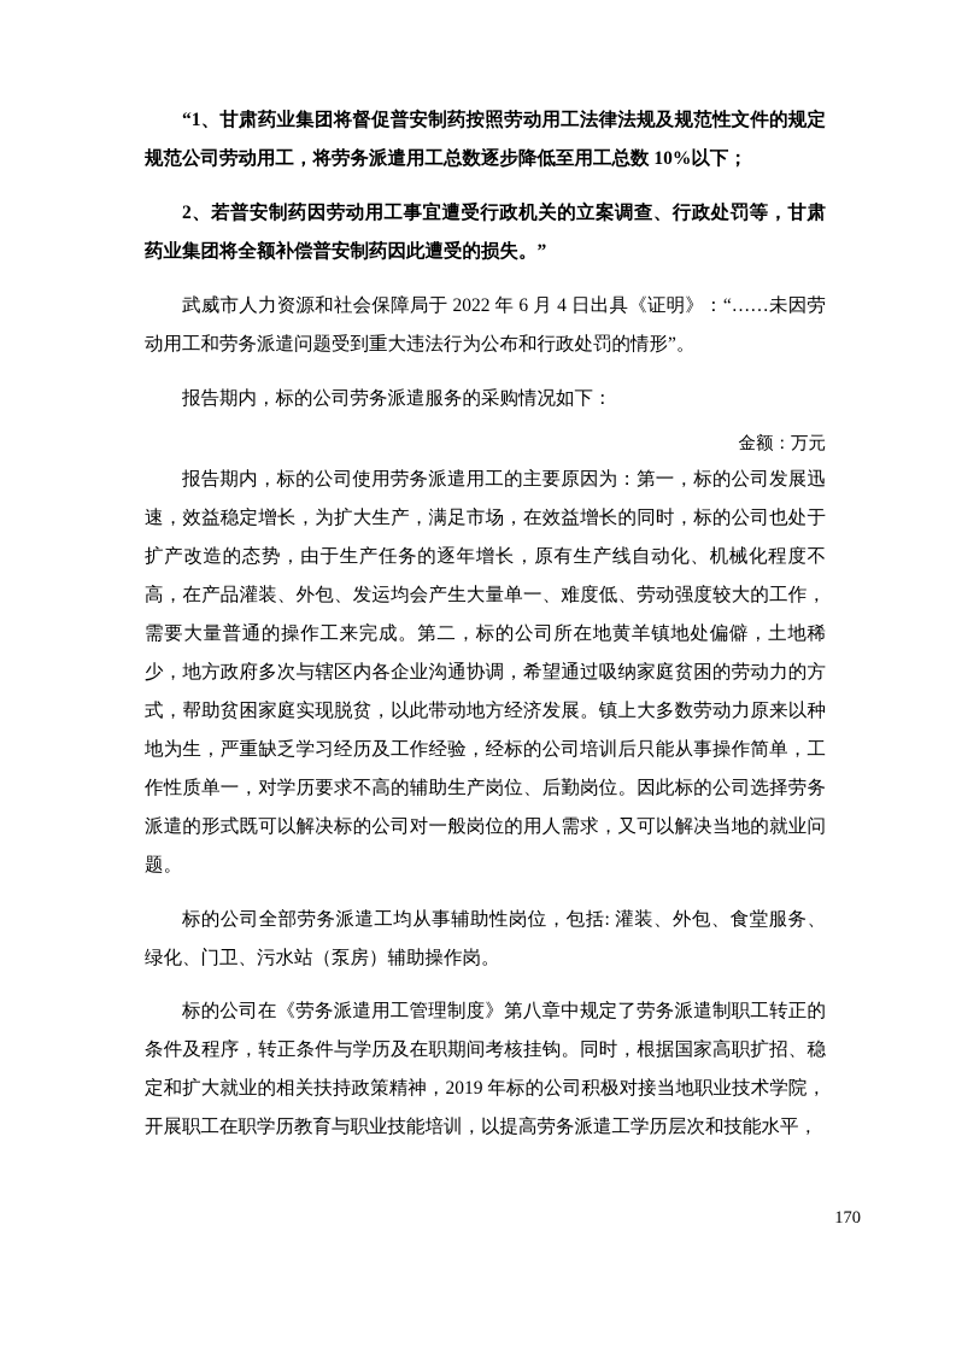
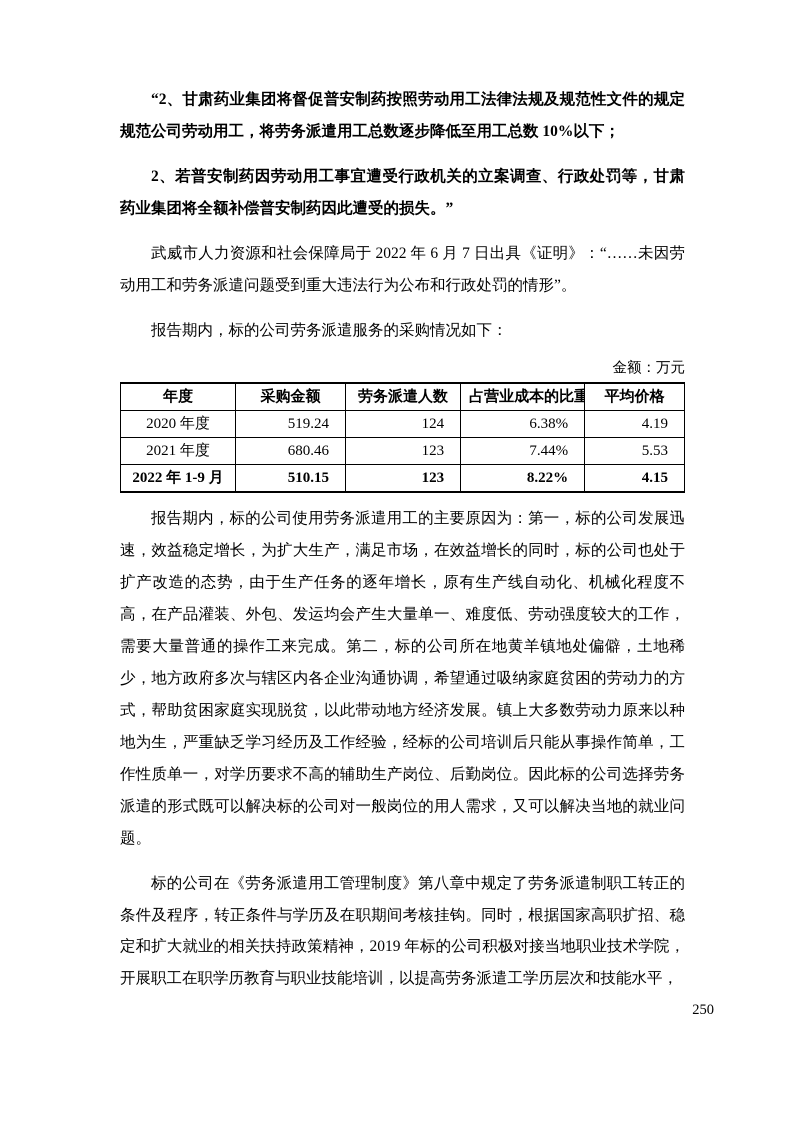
- “1、甘肃药业集团将督促普安制药按照劳动用工法律法规及规范性文件的规定规范公司劳动用工，将劳务派遣用工总数逐步降低至用工总数 10%以下；
+ “2、甘肃药业集团将督促普安制药按照劳动用工法律法规及规范性文件的规定规范公司劳动用工，将劳务派遣用工总数逐步降低至用工总数 10%以下；
  2、若普安制药因劳动用工事宜遭受行政机关的立案调查、行政处罚等，甘肃药业集团将全额补偿普安制药因此遭受的损失。”
- 武威市人力资源和社会保障局于 2022 年 6 月 4 日出具《证明》：“……未因劳动用工和劳务派遣问题受到重大违法行为公布和行政处罚的情形”。
+ 武威市人力资源和社会保障局于 2022 年 6 月 7 日出具《证明》：“……未因劳动用工和劳务派遣问题受到重大违法行为公布和行政处罚的情形”。
  报告期内，标的公司劳务派遣服务的采购情况如下：
  金额：万元
+ 年度	采购金额	劳务派遣人数	占营业成本的比重	平均价格
+ 2020 年度	519.24	124	6.38%	4.19
+ 2021 年度	680.46	123	7.44%	5.53
+ 2022 年 1-9 月	510.15	123	8.22%	4.15
  报告期内，标的公司使用劳务派遣用工的主要原因为：第一，标的公司发展迅速，效益稳定增长，为扩大生产，满足市场，在效益增长的同时，标的公司也处于扩产改造的态势，由于生产任务的逐年增长，原有生产线自动化、机械化程度不高，在产品灌装、外包、发运均会产生大量单一、难度低、劳动强度较大的工作，需要大量普通的操作工来完成。第二，标的公司所在地黄羊镇地处偏僻，土地稀少，地方政府多次与辖区内各企业沟通协调，希望通过吸纳家庭贫困的劳动力的方式，帮助贫困家庭实现脱贫，以此带动地方经济发展。镇上大多数劳动力原来以种地为生，严重缺乏学习经历及工作经验，经标的公司培训后只能从事操作简单，工作性质单一，对学历要求不高的辅助生产岗位、后勤岗位。因此标的公司选择劳务派遣的形式既可以解决标的公司对一般岗位的用人需求，又可以解决当地的就业问题。
- 标的公司全部劳务派遣工均从事辅助性岗位，包括: 灌装、外包、食堂服务、绿化、门卫、污水站（泵房）辅助操作岗。
  标的公司在《劳务派遣用工管理制度》第八章中规定了劳务派遣制职工转正的条件及程序，转正条件与学历及在职期间考核挂钩。同时，根据国家高职扩招、稳定和扩大就业的相关扶持政策精神，2019 年标的公司积极对接当地职业技术学院，开展职工在职学历教育与职业技能培训，以提高劳务派遣工学历层次和技能水平，
- 170
+ 250
